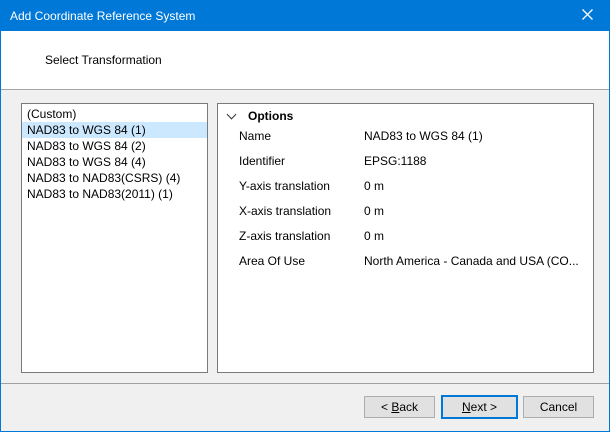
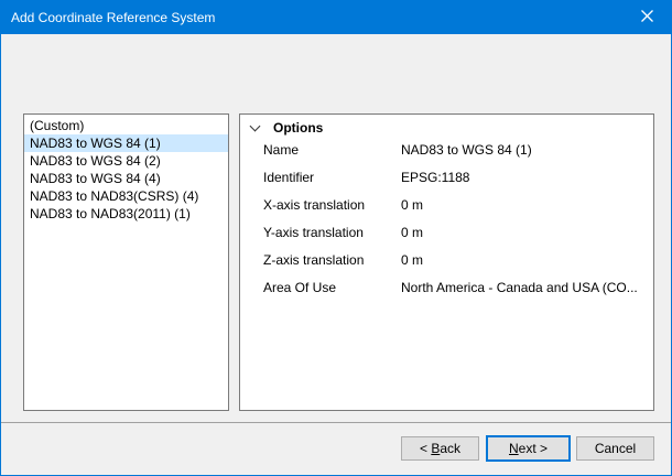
  Add Coordinate Reference System
- Select Transformation
  (Custom)
  NAD83 to WGS 84 (1)
  NAD83 to WGS 84 (2)
  NAD83 to WGS 84 (4)
  NAD83 to NAD83(CSRS) (4)
  NAD83 to NAD83(2011) (1)
  Options
  Name
  NAD83 to WGS 84 (1)
  Identifier
  EPSG:1188
- Y-axis translation
+ X-axis translation
  0 m
- X-axis translation
+ Y-axis translation
  0 m
  Z-axis translation
  0 m
  Area Of Use
  North America - Canada and USA (CO...
  <
  B
  ack
  N
  ext >
  Cancel
